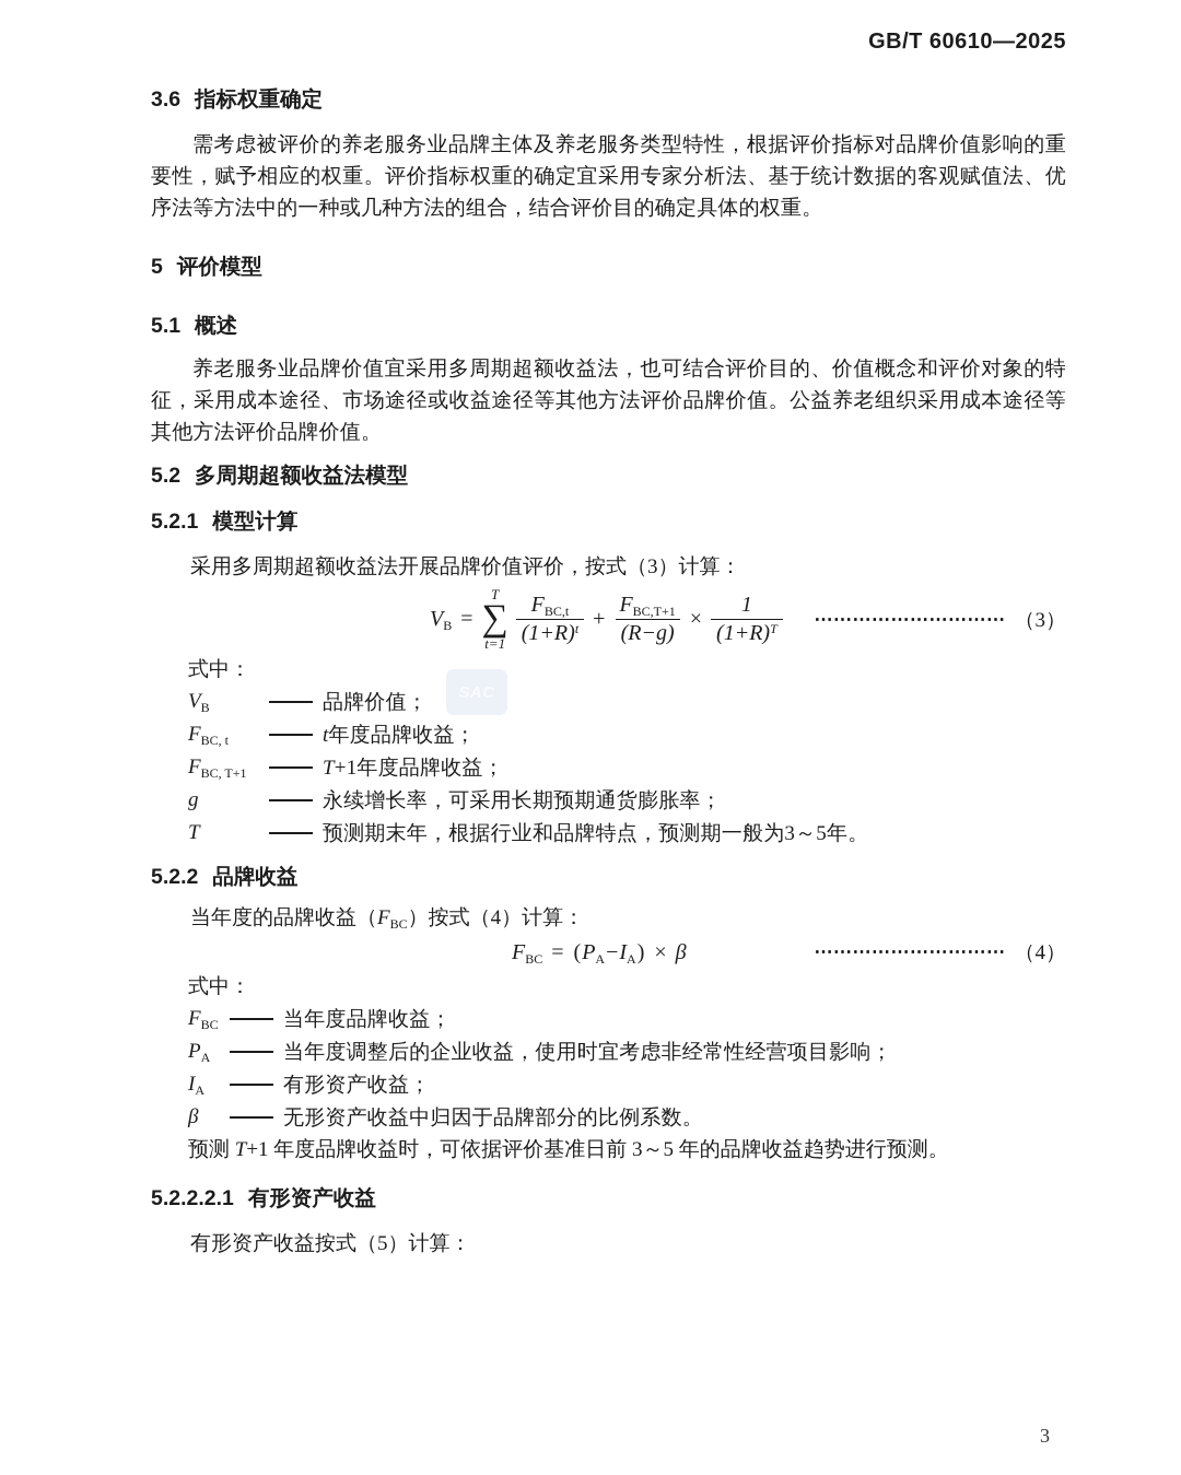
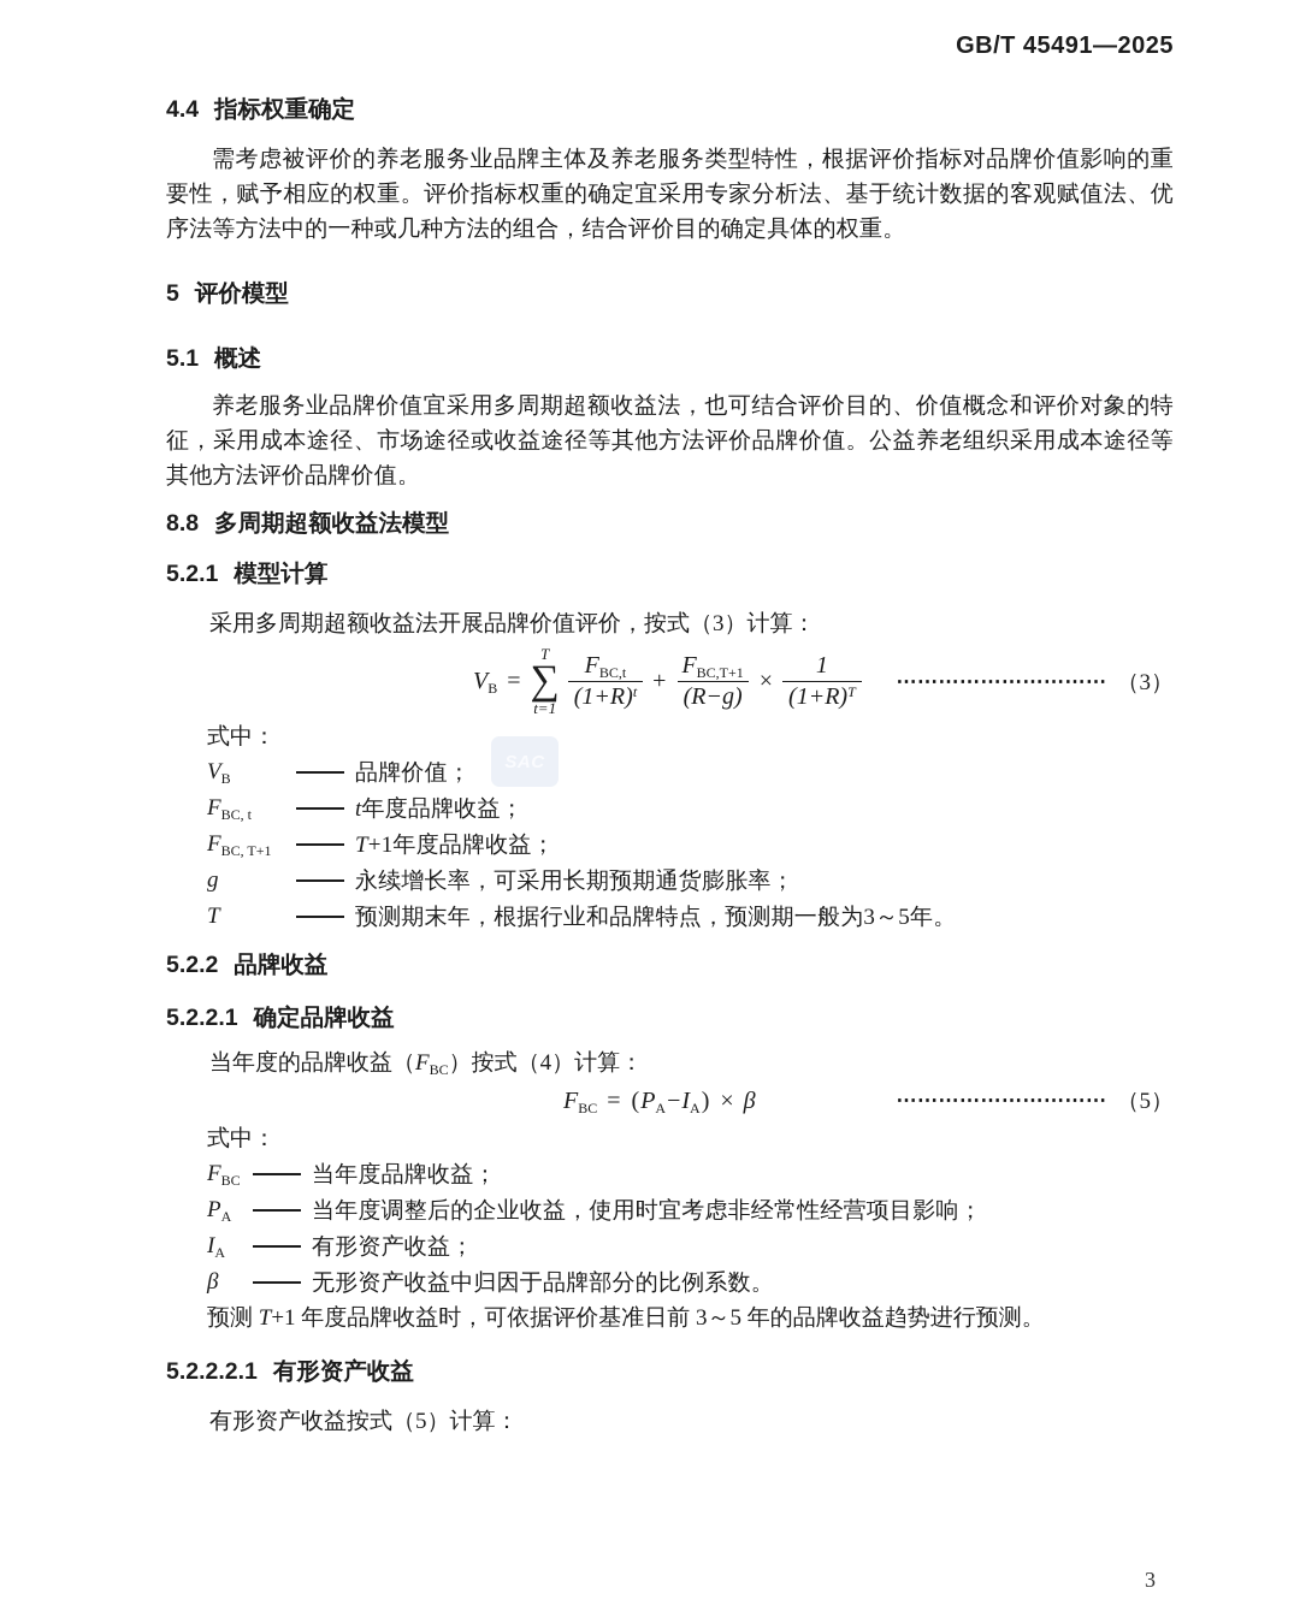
- GB/T 60610—2025
+ GB/T 45491—2025
- 3.6 指标权重确定
+ 4.4 指标权重确定
  需考虑被评价的养老服务业品牌主体及养老服务类型特性，根据评价指标对品牌价值影响的重要性，赋予相应的权重。评价指标权重的确定宜采用专家分析法、基于统计数据的客观赋值法、优序法等方法中的一种或几种方法的组合，结合评价目的确定具体的权重。
  5 评价模型
  5.1 概述
  养老服务业品牌价值宜采用多周期超额收益法，也可结合评价目的、价值概念和评价对象的特征，采用成本途径、市场途径或收益途径等其他方法评价品牌价值。公益养老组织采用成本途径等其他方法评价品牌价值。
- 5.2 多周期超额收益法模型
+ 8.8 多周期超额收益法模型
  5.2.1 模型计算
  采用多周期超额收益法开展品牌价值评价，按式（3）计算：
  VB
  =
  T
  ∑
  t=1
  FBC,t
  (1+R)t
  +
  FBC,T+1
  (R−g)
  ×
  1
  (1+R)T
  ⋯⋯⋯⋯⋯⋯⋯⋯⋯⋯
  （3）
  式中：
  VB
  品牌价值；
  FBC, t
  t年度品牌收益；
  FBC, T+1
  T+1年度品牌收益；
  g
  永续增长率，可采用长期预期通货膨胀率；
  T
  预测期末年，根据行业和品牌特点，预测期一般为3～5年。
  5.2.2 品牌收益
+ 5.2.2.1 确定品牌收益
  当年度的品牌收益（FBC）按式（4）计算：
  FBC
  =
  (PA−IA)
  ×
  β
  ⋯⋯⋯⋯⋯⋯⋯⋯⋯⋯
- （4）
+ （5）
  式中：
  FBC
  当年度品牌收益；
  PA
  当年度调整后的企业收益，使用时宜考虑非经常性经营项目影响；
  IA
  有形资产收益；
  β
  无形资产收益中归因于品牌部分的比例系数。
  预测 T+1 年度品牌收益时，可依据评价基准日前 3～5 年的品牌收益趋势进行预测。
  5.2.2.2.1 有形资产收益
  有形资产收益按式（5）计算：
  3
